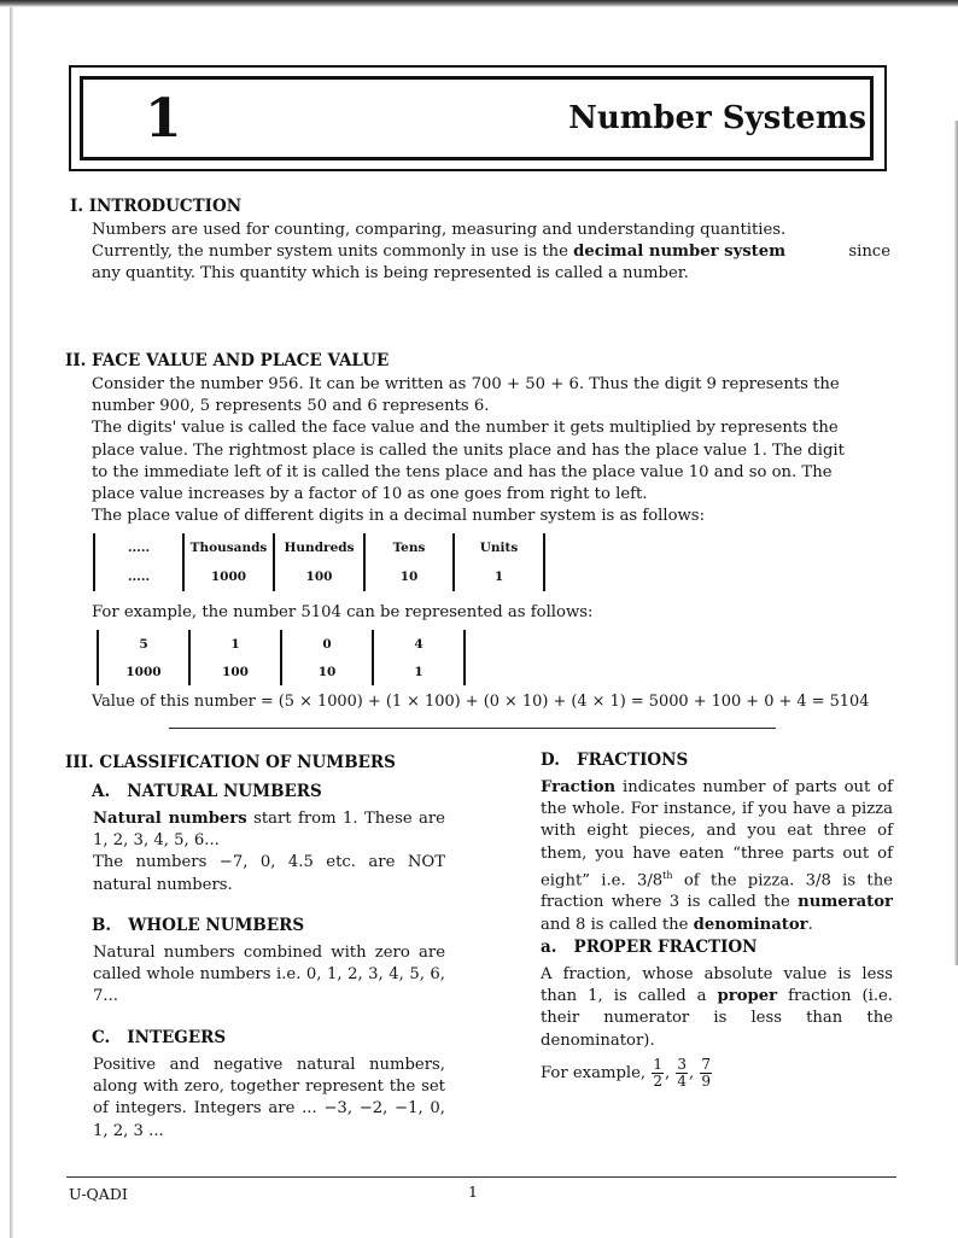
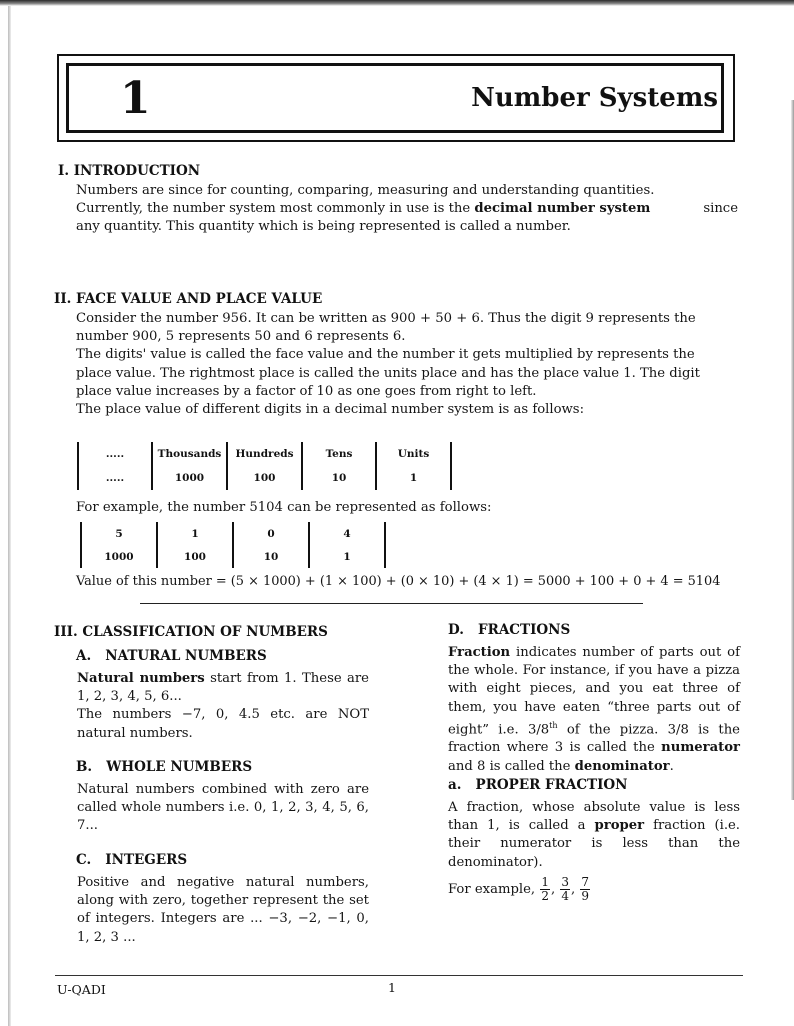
  1
  Number Systems
  I. INTRODUCTION
- Numbers are used for counting, comparing, measuring and understanding quantities.
+ Numbers are since for counting, comparing, measuring and understanding quantities.
- Currently, the number system units commonly in use is the decimal number system
+ Currently, the number system most commonly in use is the decimal number system
  since
  any quantity. This quantity which is being represented is called a number.
  II. FACE VALUE AND PLACE VALUE
- Consider the number 956. It can be written as 700 + 50 + 6. Thus the digit 9 represents the
+ Consider the number 956. It can be written as 900 + 50 + 6. Thus the digit 9 represents the
  number 900, 5 represents 50 and 6 represents 6.
  The digits' value is called the face value and the number it gets multiplied by represents the
  place value. The rightmost place is called the units place and has the place value 1. The digit
- to the immediate left of it is called the tens place and has the place value 10 and so on. The
  place value increases by a factor of 10 as one goes from right to left.
  The place value of different digits in a decimal number system is as follows:
  .....
  .....
  Thousands
  1000
  Hundreds
  100
  Tens
  10
  Units
  1
  For example, the number 5104 can be represented as follows:
  5
  1000
  1
  100
  0
  10
  4
  1
  Value of this number = (5 × 1000) + (1 × 100) + (0 × 10) + (4 × 1) = 5000 + 100 + 0 + 4 = 5104
  III. CLASSIFICATION OF NUMBERS
  A. NATURAL NUMBERS
  Natural numbers start from 1. These are 1, 2, 3, 4, 5, 6...
  The numbers −7, 0, 4.5 etc. are NOT natural numbers.
  B. WHOLE NUMBERS
  Natural numbers combined with zero are called whole numbers i.e. 0, 1, 2, 3, 4, 5, 6, 7...
  C. INTEGERS
  Positive and negative natural numbers, along with zero, together represent the set of integers. Integers are ... −3, −2, −1, 0, 1, 2, 3 ...
  D. FRACTIONS
  Fraction indicates number of parts out of the whole. For instance, if you have a pizza with eight pieces, and you eat three of them, you have eaten “three parts out of eight” i.e. 3/8th of the pizza. 3/8 is the fraction where 3 is called the numerator and 8 is called the denominator.
  a. PROPER FRACTION
  A fraction, whose absolute value is less than 1, is called a proper fraction (i.e. their numerator is less than the denominator).
  For example,
  1
  2
  ,
  3
  4
  ,
  7
  9
  U-QADI
  1
